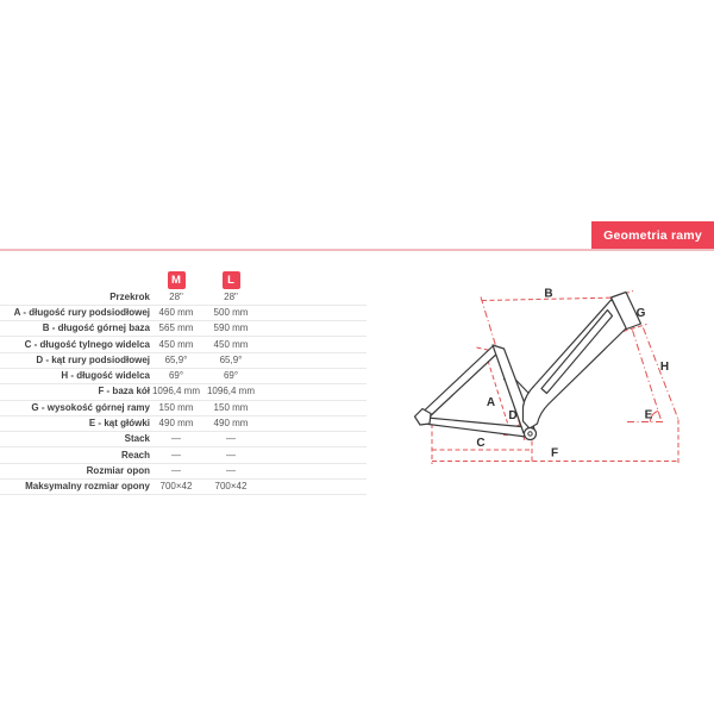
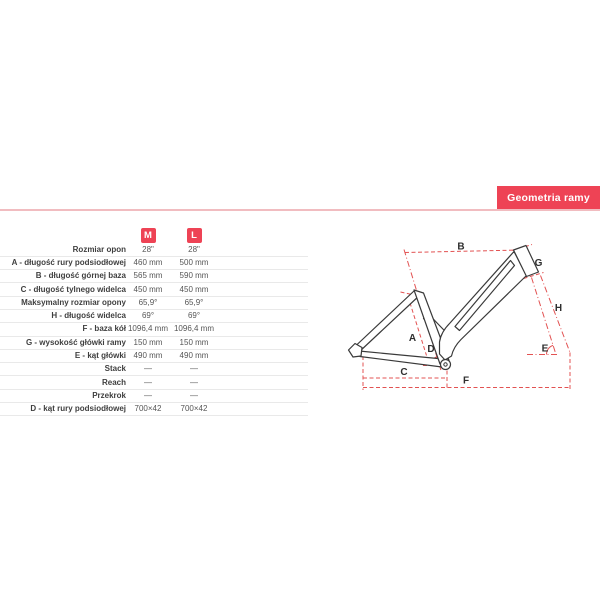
  Geometria ramy
  M
  L
- Przekrok
+ Rozmiar opon
  28"
  28"
  A - długość rury podsiodłowej
  460 mm
  500 mm
  B - długość górnej baza
  565 mm
  590 mm
  C - długość tylnego widelca
  450 mm
  450 mm
- D - kąt rury podsiodłowej
+ Maksymalny rozmiar opony
  65,9°
  65,9°
  H - długość widelca
  69°
  69°
  F - baza kół
  1096,4 mm
  1096,4 mm
- G - wysokość górnej ramy
+ G - wysokość główki ramy
  150 mm
  150 mm
  E - kąt główki
  490 mm
  490 mm
  Stack
  —
  —
  Reach
  —
  —
- Rozmiar opon
+ Przekrok
  —
  —
- Maksymalny rozmiar opony
+ D - kąt rury podsiodłowej
  700×42
  700×42
  B
  A
  D
  C
  F
  E
  G
  H
